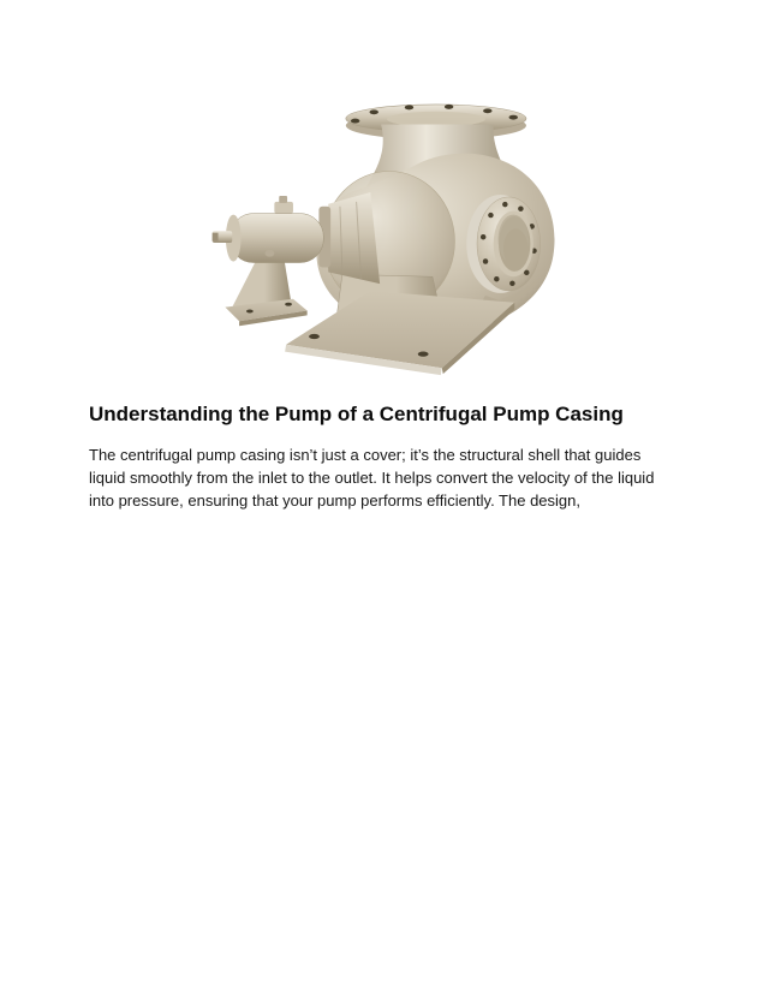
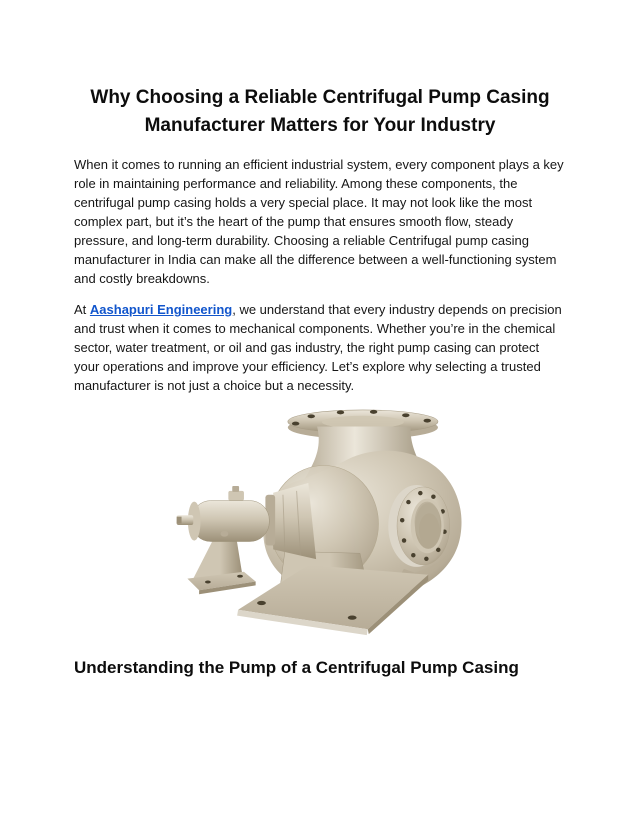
+ Why Choosing a Reliable Centrifugal Pump Casing Manufacturer Matters for Your Industry
+ When it comes to running an efficient industrial system, every component plays a key role in maintaining performance and reliability. Among these components, the centrifugal pump casing holds a very special place. It may not look like the most complex part, but it’s the heart of the pump that ensures smooth flow, steady pressure, and long-term durability. Choosing a reliable Centrifugal pump casing manufacturer in India can make all the difference between a well-functioning system and costly breakdowns.
+ At Aashapuri Engineering, we understand that every industry depends on precision and trust when it comes to mechanical components. Whether you’re in the chemical sector, water treatment, or oil and gas industry, the right pump casing can protect your operations and improve your efficiency. Let’s explore why selecting a trusted manufacturer is not just a choice but a necessity.
  Understanding the Pump of a Centrifugal Pump Casing
- The centrifugal pump casing isn’t just a cover; it’s the structural shell that guides liquid smoothly from the inlet to the outlet. It helps convert the velocity of the liquid into pressure, ensuring that your pump performs efficiently. The design,
